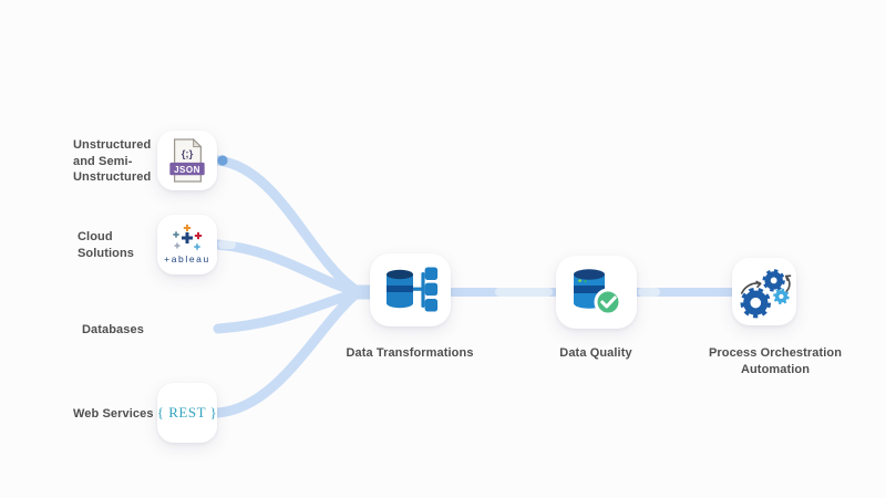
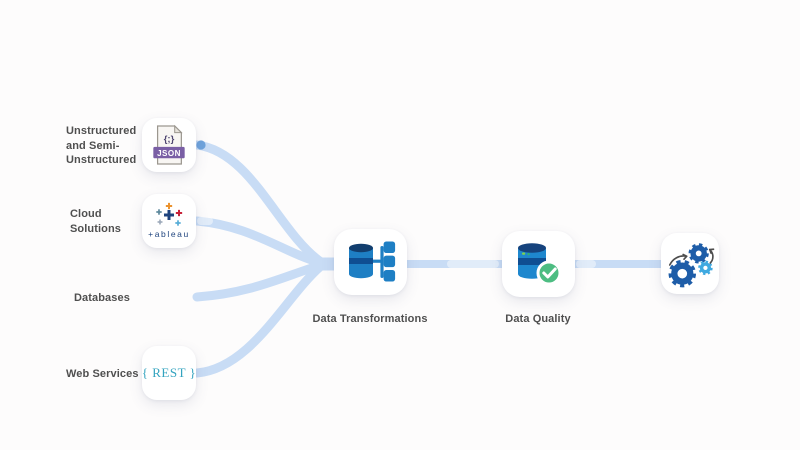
  Unstructured
  and Semi-
  Unstructured
  {;}
  JSON
  Cloud
  Solutions
  +ableau
  Databases
  Web Services
  { REST }
  Data Transformations
  Data Quality
- Process Orchestration
- Automation
